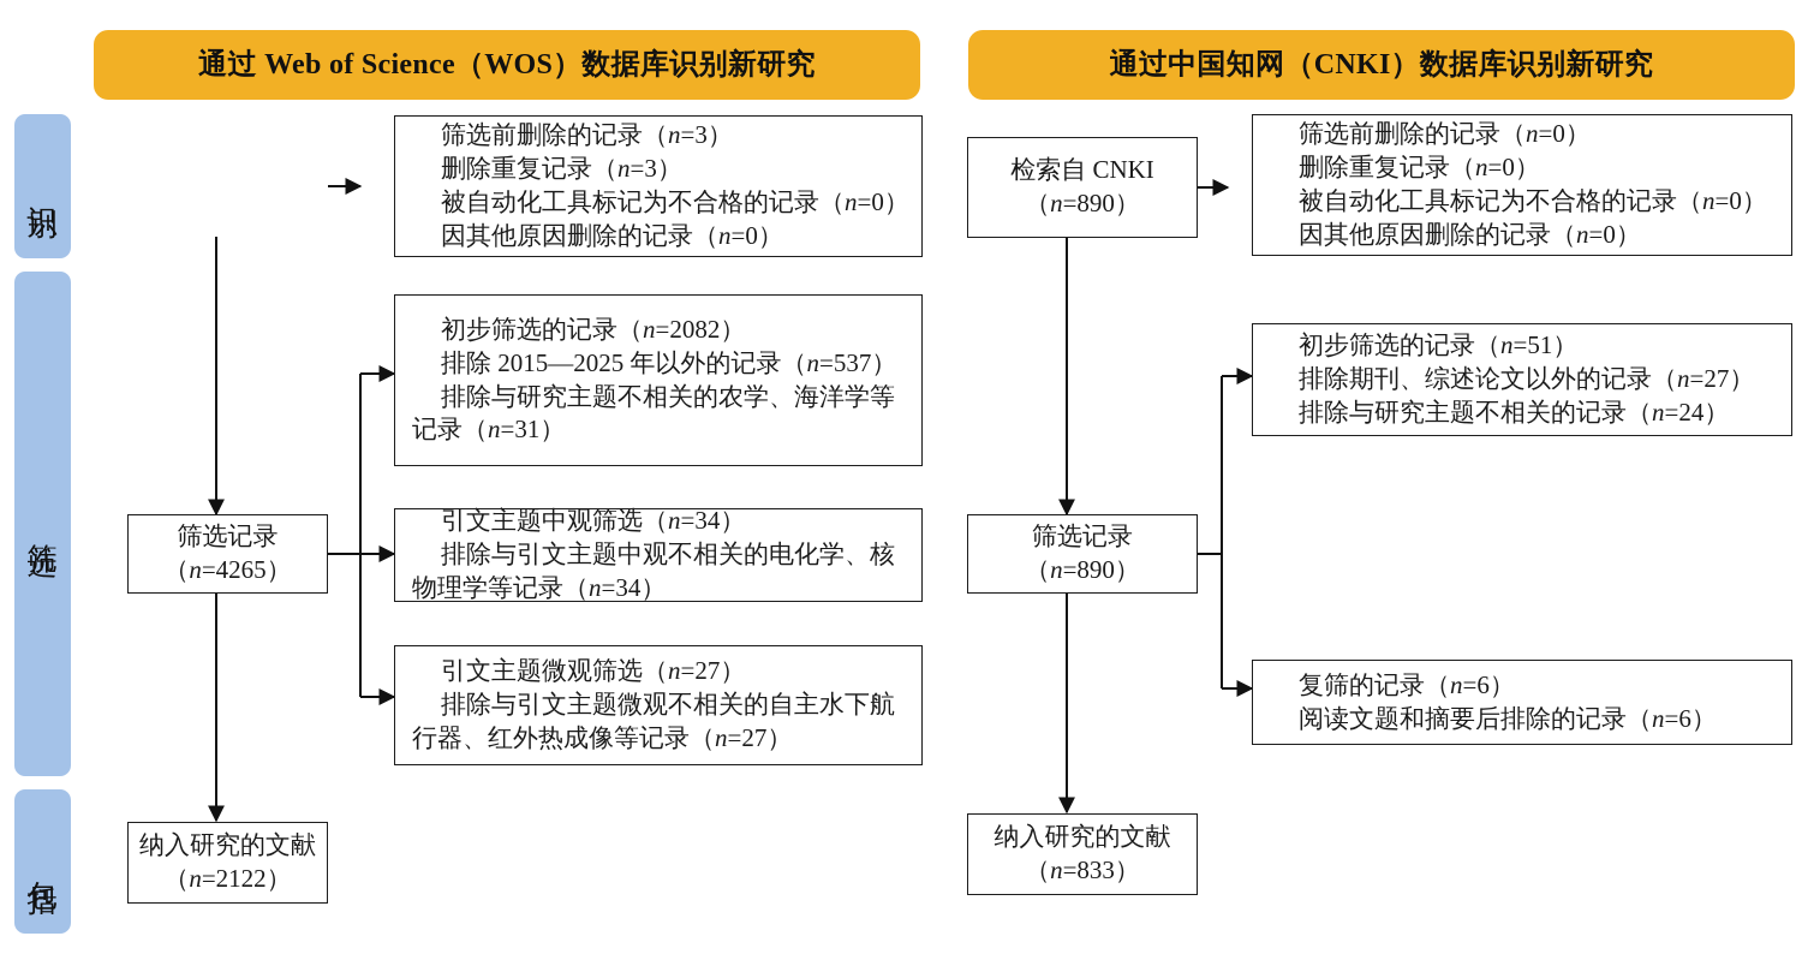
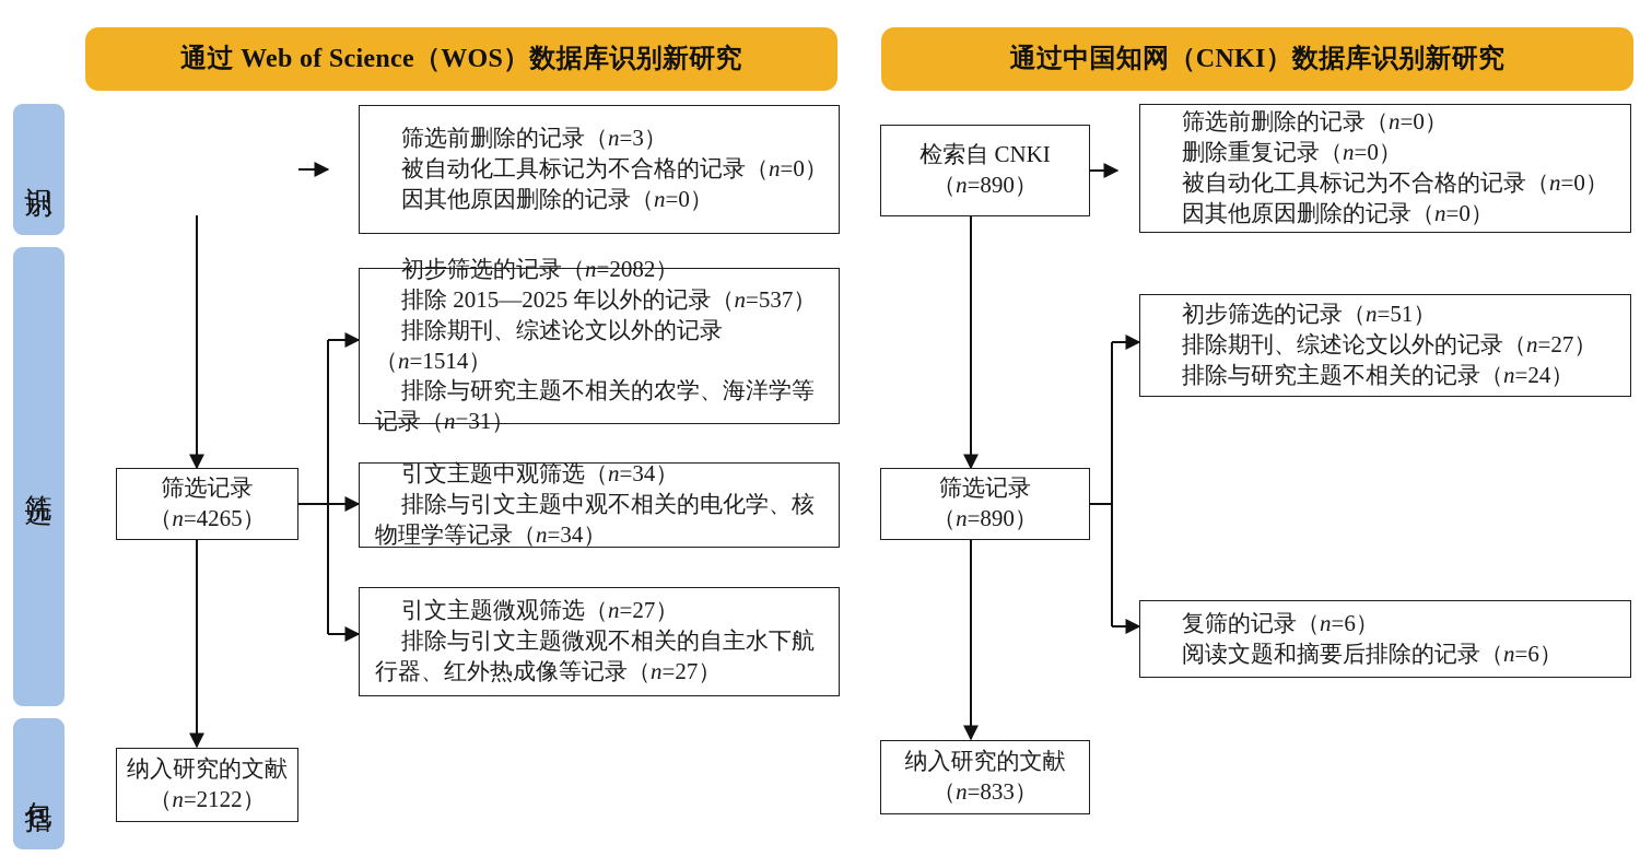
  通过 Web of Science（WOS）数据库识别新研究
  通过中国知网（CNKI）数据库识别新研究
  筛选前删除的记录（n=3）
- 删除重复记录（n=3）
  被自动化工具标记为不合格的记录（n=0）
  因其他原因删除的记录（n=0）
  初步筛选的记录（n=2082）
  排除 2015—2025 年以外的记录（n=537）
+ 排除期刊、综述论文以外的记录（n=1514）
  排除与研究主题不相关的农学、海洋学等记录（n=31）
  引文主题中观筛选（n=34）
  排除与引文主题中观不相关的电化学、核物理学等记录（n=34）
  引文主题微观筛选（n=27）
  排除与引文主题微观不相关的自主水下航行器、红外热成像等记录（n=27）
  筛选记录
  （n=4265）
  纳入研究的文献
  （n=2122）
  检索自 CNKI
  （n=890）
  筛选前删除的记录（n=0）
  删除重复记录（n=0）
  被自动化工具标记为不合格的记录（n=0）
  因其他原因删除的记录（n=0）
  初步筛选的记录（n=51）
  排除期刊、综述论文以外的记录（n=27）
  排除与研究主题不相关的记录（n=24）
  复筛的记录（n=6）
  阅读文题和摘要后排除的记录（n=6）
  筛选记录
  （n=890）
  纳入研究的文献
  （n=833）
